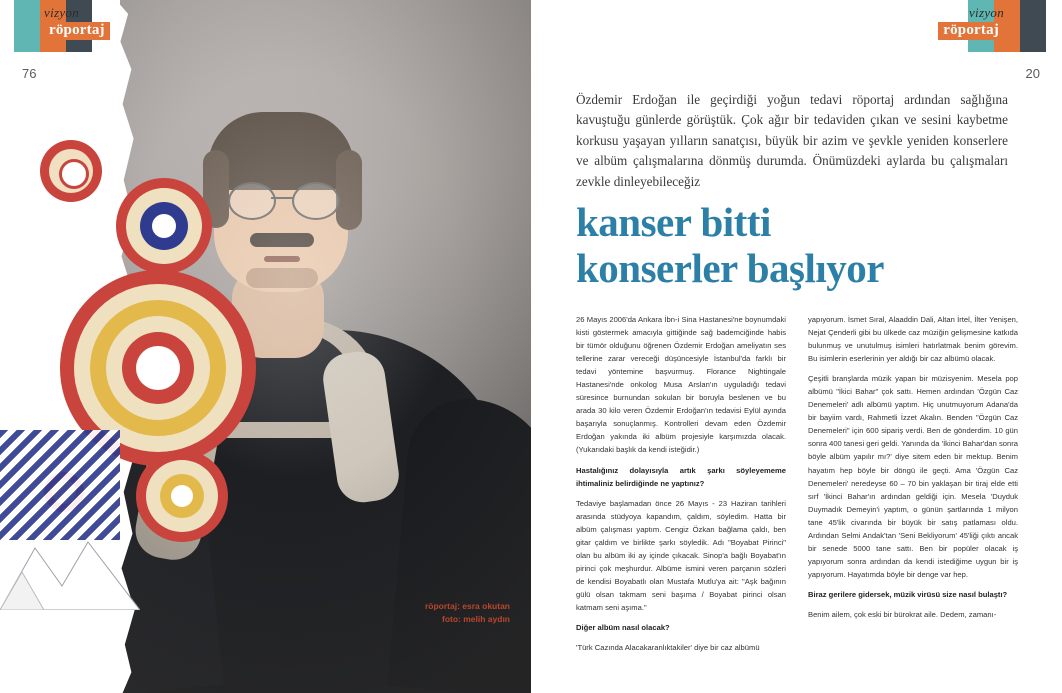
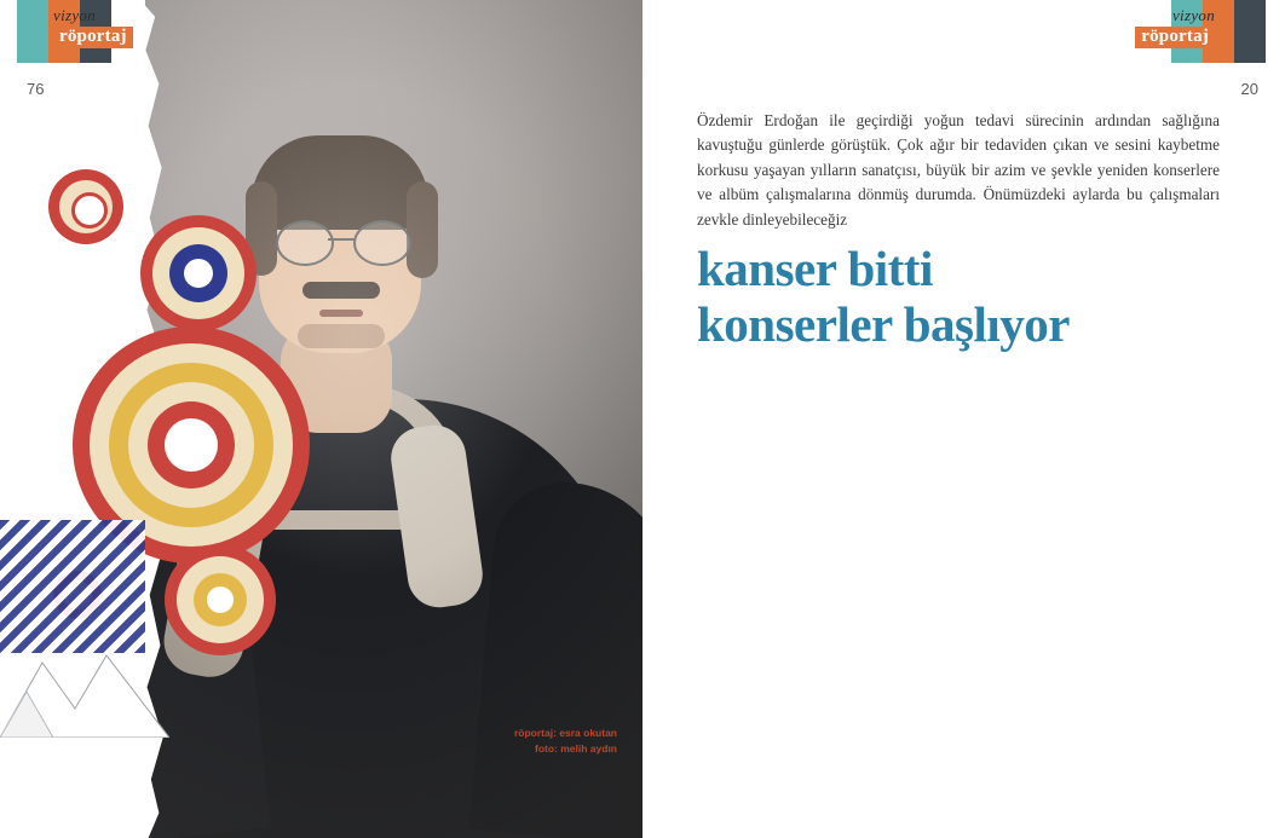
  vizyon
  röportaj
  76
  röportaj: esra okutan
  foto: melih aydın
  vizyon
  röportaj
  20
- Özdemir Erdoğan ile geçirdiği yoğun tedavi röportaj ardından sağlığına kavuştuğu günlerde görüştük. Çok ağır bir tedaviden çıkan ve sesini kaybetme korkusu yaşayan yılların sanatçısı, büyük bir azim ve şevkle yeniden konserlere ve albüm çalışmalarına dönmüş durumda. Önümüzdeki aylarda bu çalışmaları zevkle dinleyebileceğiz
+ Özdemir Erdoğan ile geçirdiği yoğun tedavi sürecinin ardından sağlığına kavuştuğu günlerde görüştük. Çok ağır bir tedaviden çıkan ve sesini kaybetme korkusu yaşayan yılların sanatçısı, büyük bir azim ve şevkle yeniden konserlere ve albüm çalışmalarına dönmüş durumda. Önümüzdeki aylarda bu çalışmaları zevkle dinleyebileceğiz
  kanser bitti
  konserler başlıyor
- 26 Mayıs 2006'da Ankara İbn-i Sina Hastanesi'ne boynumdaki kisti göstermek amacıyla gittiğinde sağ bademciğinde habis bir tümör olduğunu öğrenen Özdemir Erdoğan ameliyatın ses tellerine zarar vereceği düşüncesiyle İstanbul'da farklı bir tedavi yöntemine başvurmuş. Florance Nightingale Hastanesi'nde onkolog Musa Arslan'ın uyguladığı tedavi süresince burnundan sokulan bir boruyla beslenen ve bu arada 30 kilo veren Özdemir Erdoğan'ın tedavisi Eylül ayında başarıyla sonuçlanmış. Kontrolleri devam eden Özdemir Erdoğan yakında iki albüm projesiyle karşımızda olacak. (Yukarıdaki başlık da kendi isteğidir.)
- Hastalığınız dolayısıyla artık şarkı söyleyememe ihtimaliniz belirdiğinde ne yaptınız?
- Tedaviye başlamadan önce 26 Mayıs - 23 Haziran tarihleri arasında stüdyoya kapandım, çaldım, söyledim. Hatta bir albüm çalışması yaptım. Cengiz Özkan bağlama çaldı, ben gitar çaldım ve birlikte şarkı söyledik. Adı "Boyabat Pirinci" olan bu albüm iki ay içinde çıkacak. Sinop'a bağlı Boyabat'ın pirinci çok meşhurdur. Albüme ismini veren parçanın sözleri de kendisi Boyabatlı olan Mustafa Mutlu'ya ait: "Aşk bağının gülü olsan takmam seni başıma / Boyabat pirinci olsan katmam seni aşıma."
- Diğer albüm nasıl olacak?
- 'Türk Cazında Alacakaranlıktakiler' diye bir caz albümü
- yapıyorum. İsmet Sıral, Alaaddin Dali, Altan İrtel, İlter Yenişen, Nejat Çenderli gibi bu ülkede caz müziğin gelişmesine katkıda bulunmuş ve unutulmuş isimleri hatırlatmak benim görevim. Bu isimlerin eserlerinin yer aldığı bir caz albümü olacak.
- Çeşitli branşlarda müzik yapan bir müzisyenim. Mesela pop albümü "İkici Bahar" çok sattı. Hemen ardından 'Özgün Caz Denemeleri' adlı albümü yaptım. Hiç unutmuyorum Adana'da bir bayiim vardı, Rahmetli İzzet Akalın. Benden "Özgün Caz Denemeleri" için 600 sipariş verdi. Ben de gönderdim. 10 gün sonra 400 tanesi geri geldi. Yanında da 'İkinci Bahar'dan sonra böyle albüm yapılır mı?' diye sitem eden bir mektup. Benim hayatım hep böyle bir döngü ile geçti. Ama 'Özgün Caz Denemeleri' neredeyse 60 – 70 bin yaklaşan bir tiraj elde etti sırf 'İkinci Bahar'ın ardından geldiği için. Mesela 'Duyduk Duymadık Demeyin'i yaptım, o günün şartlarında 1 milyon tane 45'lik civarında bir büyük bir satış patlaması oldu. Ardından Selmi Andak'tan 'Seni Bekliyorum' 45'liği çıktı ancak bir senede 5000 tane sattı. Ben bir popüler olacak iş yapıyorum sonra ardından da kendi istediğime uygun bir iş yapıyorum. Hayatımda böyle bir denge var hep.
- Biraz gerilere gidersek, müzik virüsü size nasıl bulaştı?
- Benim ailem, çok eski bir bürokrat aile. Dedem, zamanı-
